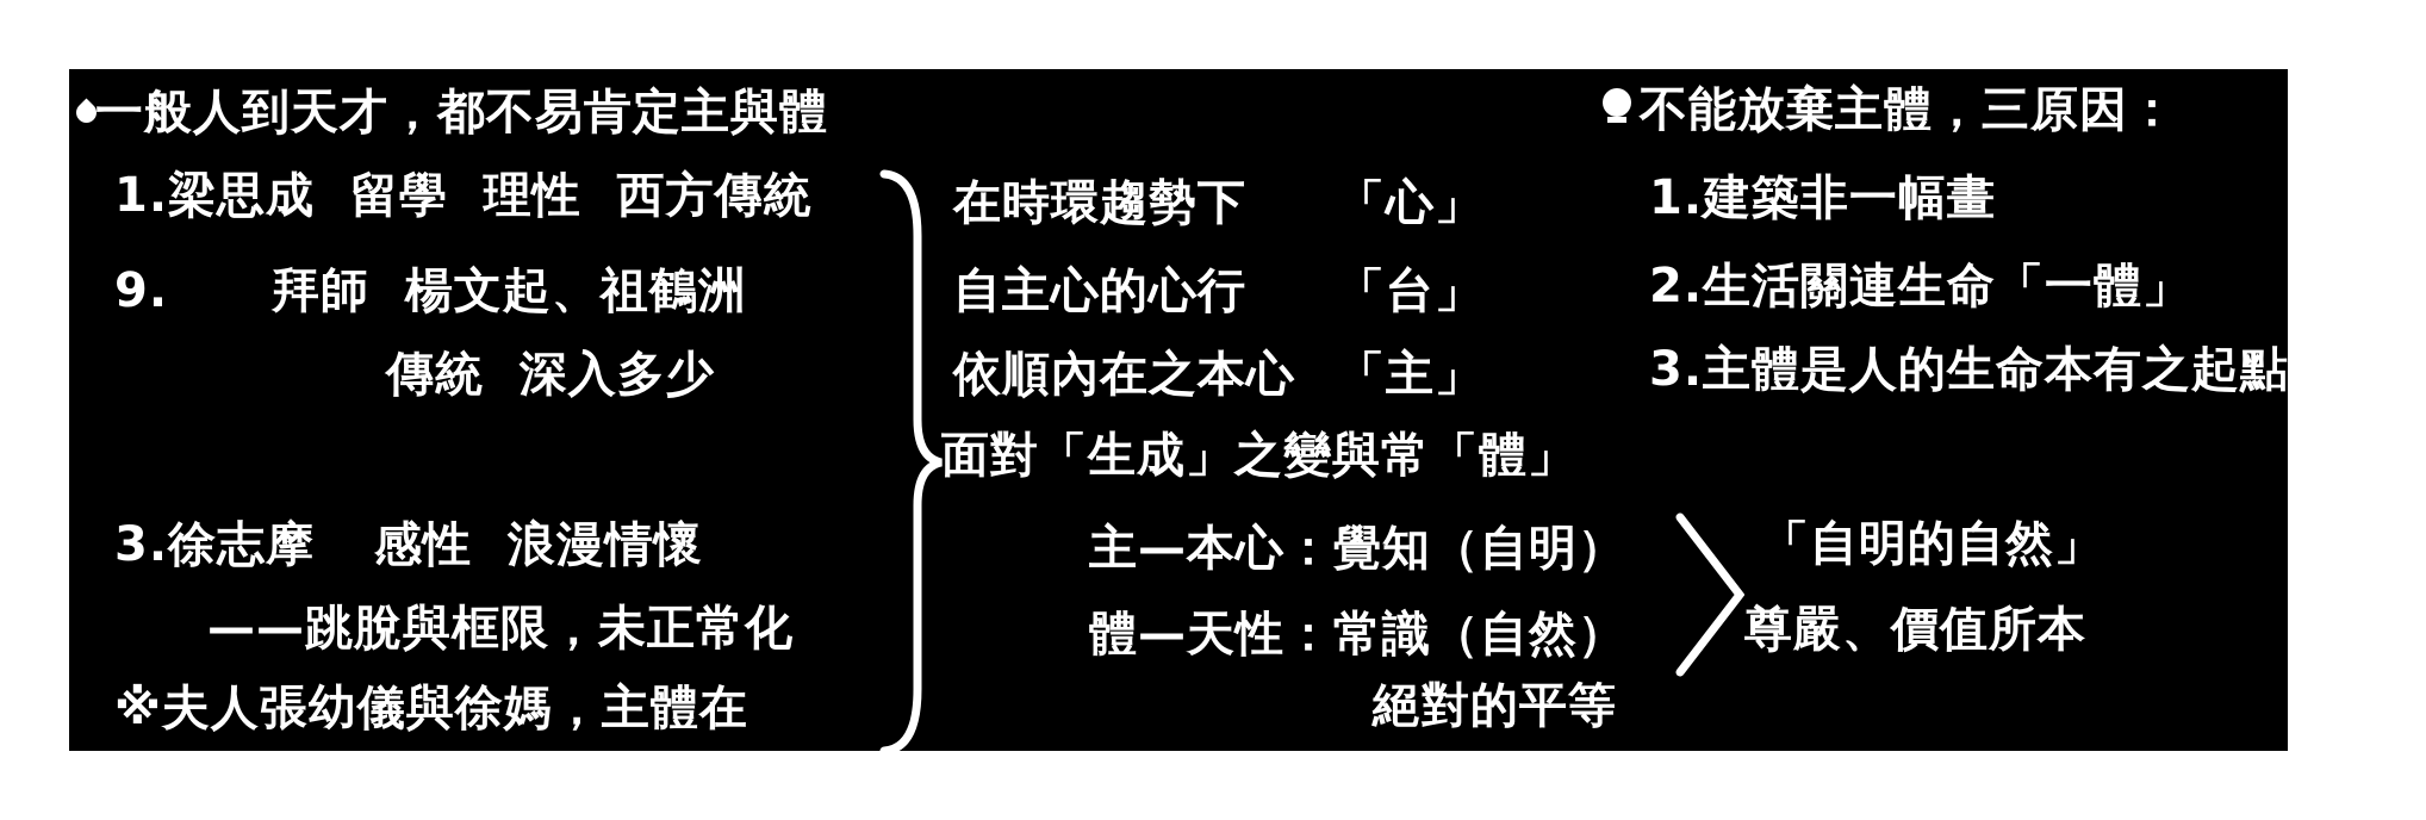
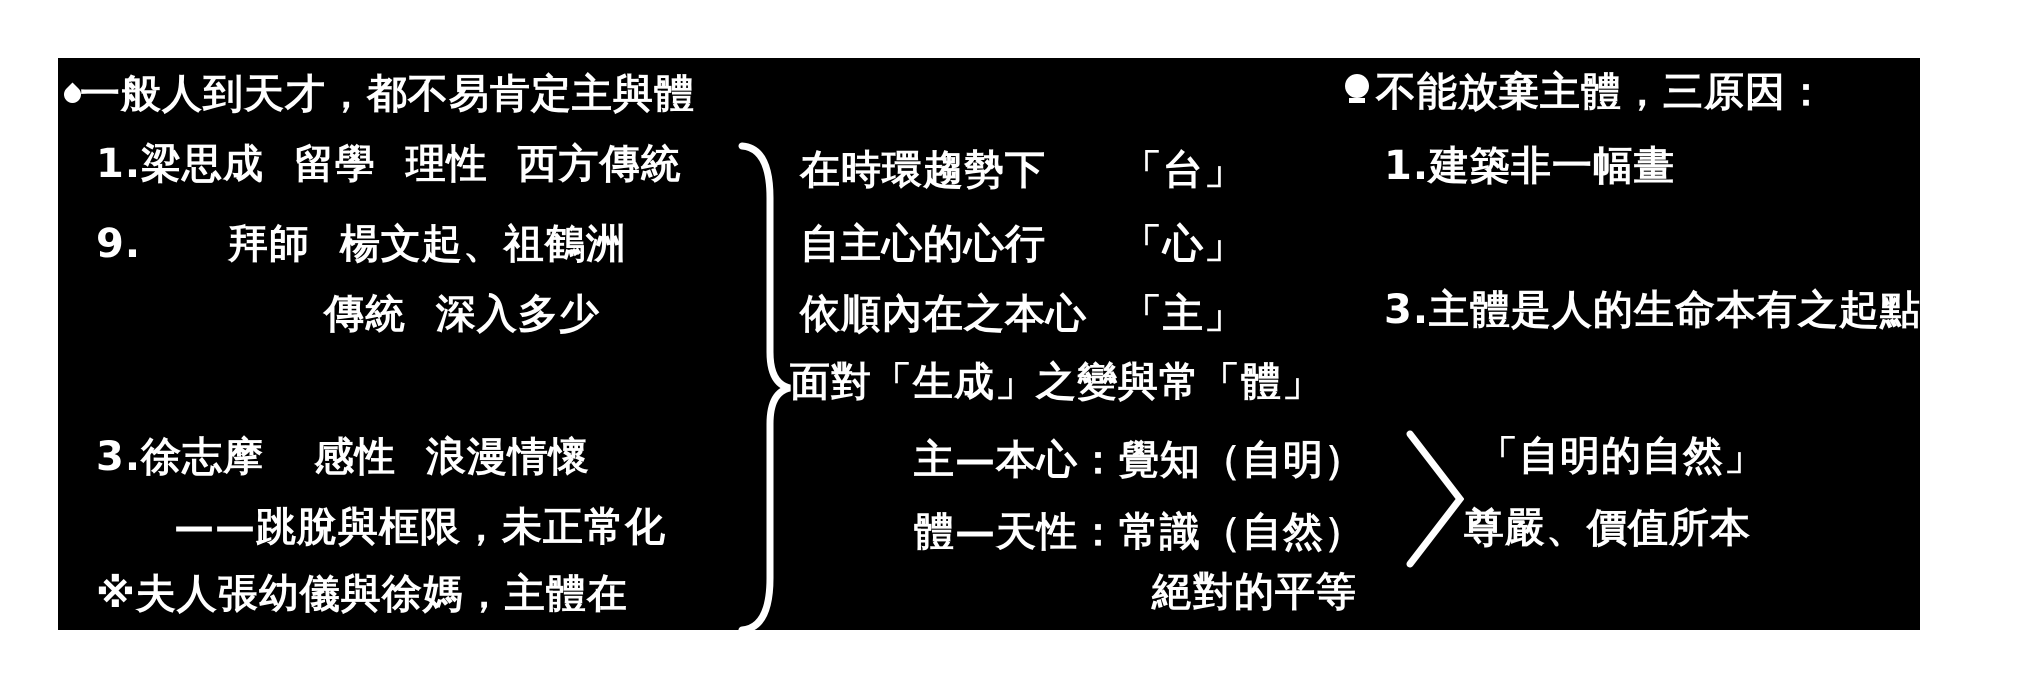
  一般人到天才，都不易肯定主與體
  1.梁思成 留學 理性 西方傳統
  9.
  拜師 楊文起、祖鶴洲
  傳統 深入多少
  3.徐志摩
  感性 浪漫情懷
  ——跳脫與框限，未正常化
  ※夫人張幼儀與徐媽，主體在
  在時環趨勢下
- 「心」
+ 「台」
  自主心的心行
- 「台」
+ 「心」
  依順內在之本心
  「主」
  面對「生成」之變與常「體」
  主—本心：覺知（自明）
  體—天性：常識（自然）
  絕對的平等
  不能放棄主體，三原因：
  1.建築非一幅畫
- 2.生活關連生命「一體」
  3.主體是人的生命本有之起點
  「自明的自然」
  尊嚴、價值所本
